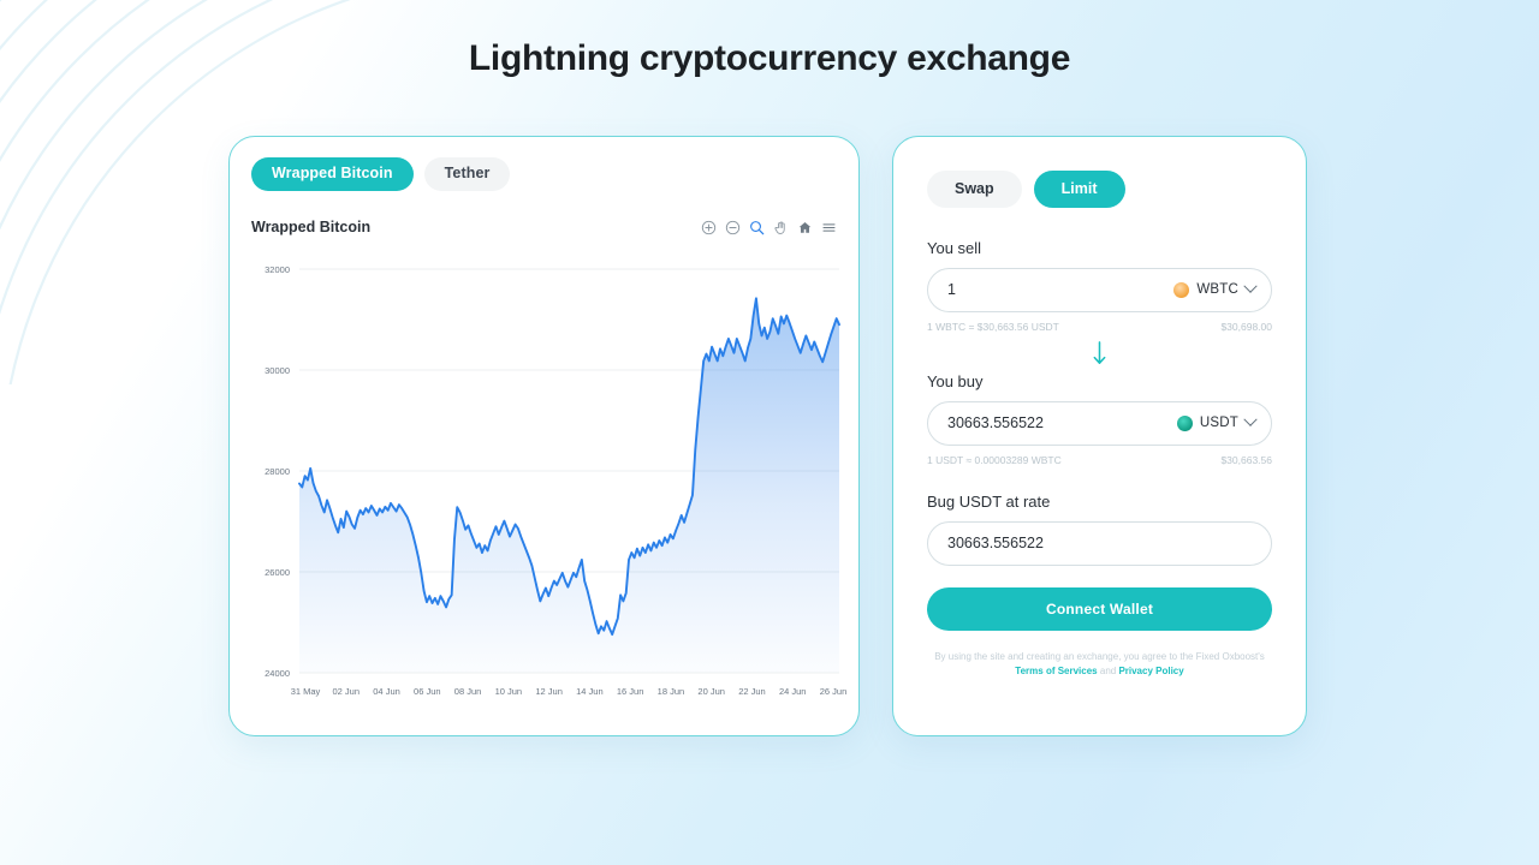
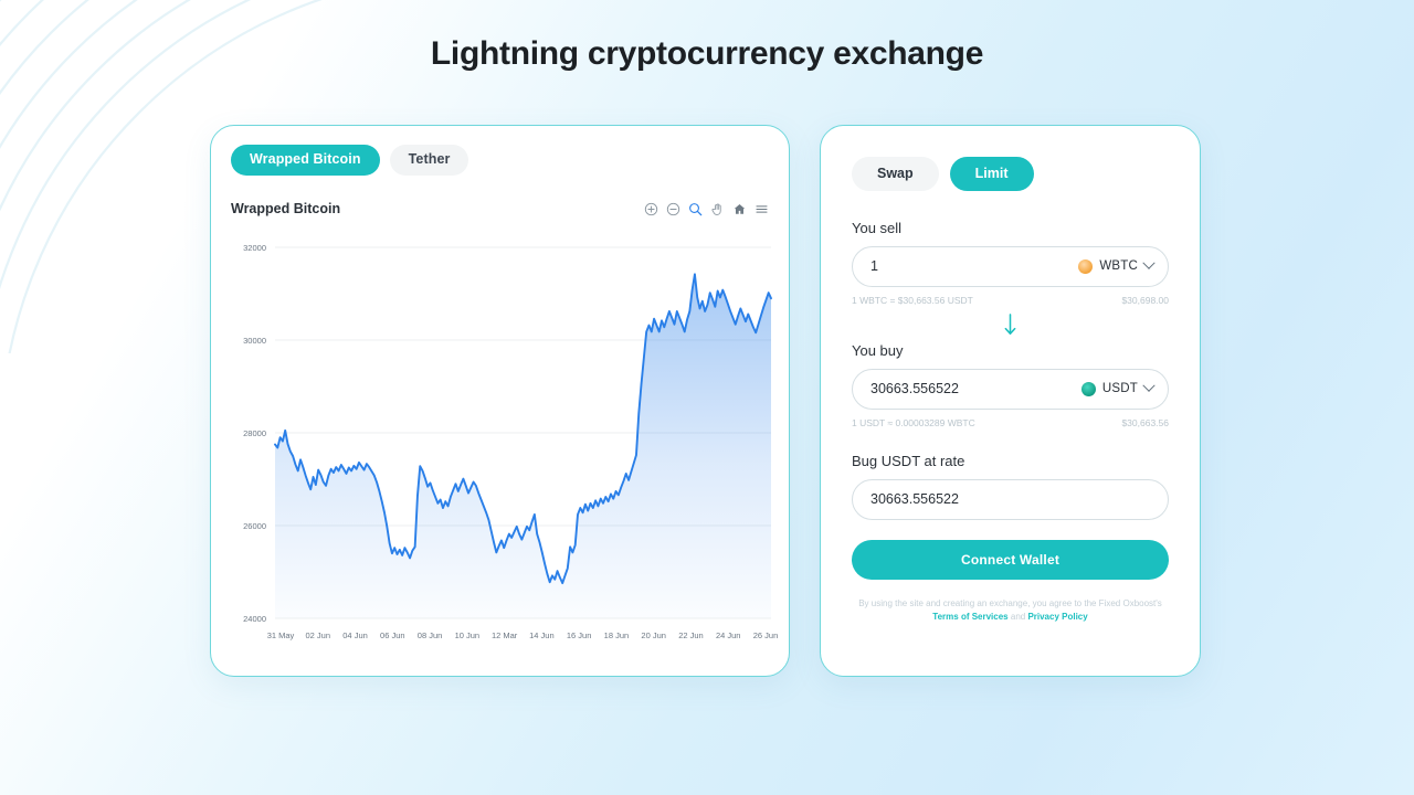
  Lightning cryptocurrency exchange
  Wrapped Bitcoin
  Tether
  Wrapped Bitcoin
  24000
  26000
  28000
  30000
  32000
  31 May
  02 Jun
  04 Jun
  06 Jun
  08 Jun
  10 Jun
- 12 Jun
+ 12 Mar
  14 Jun
  16 Jun
  18 Jun
  20 Jun
  22 Jun
  24 Jun
  26 Jun
  Swap
  Limit
  You sell
  1
  WBTC
  1 WBTC = $30,663.56 USDT
  $30,698.00
  You buy
  30663.556522
  USDT
  1 USDT ≈ 0.00003289 WBTC
  $30,663.56
  Bug USDT at rate
  30663.556522
  Connect Wallet
  By using the site and creating an exchange, you agree to the Fixed Oxboost's Terms of Services and Privacy Policy
